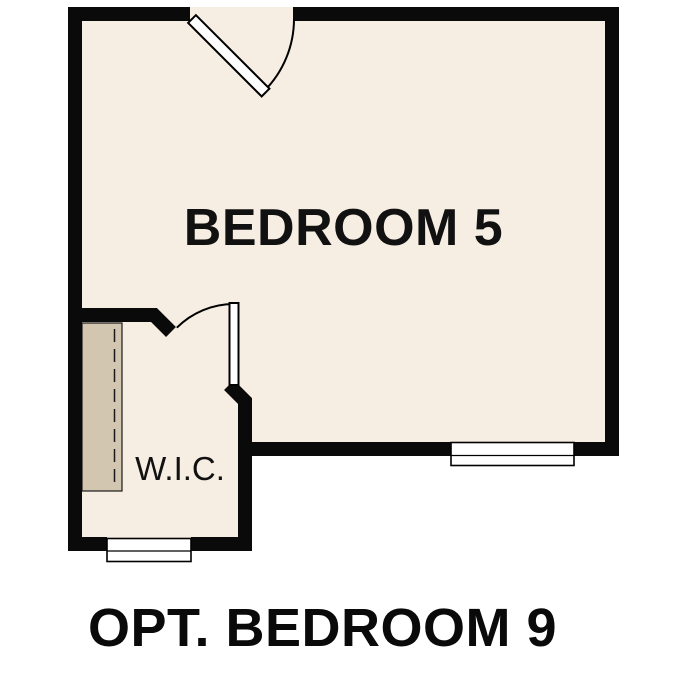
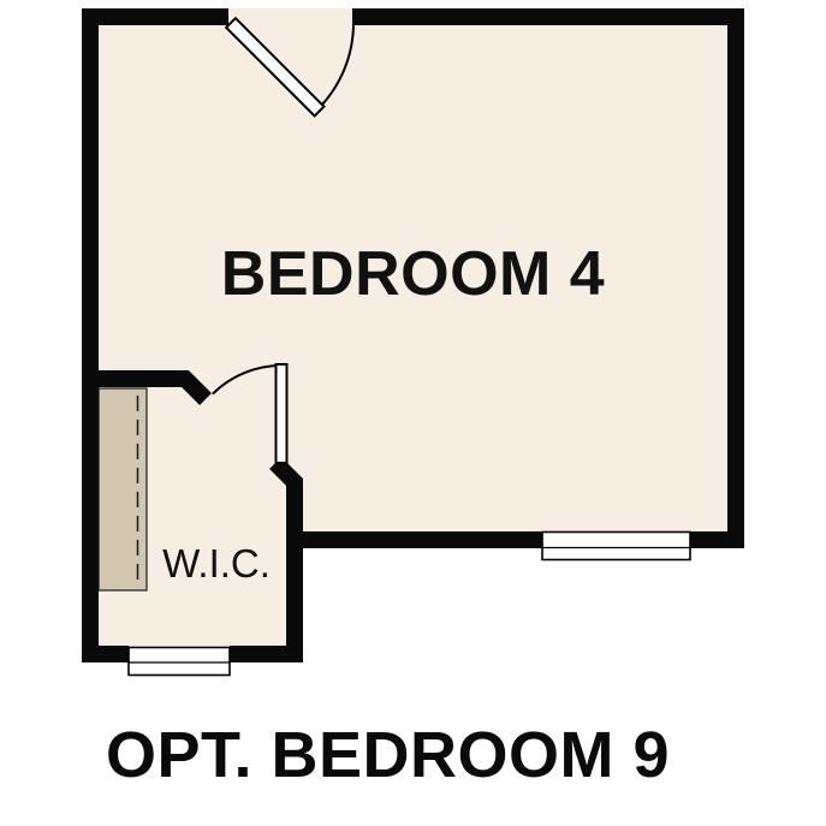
- BEDROOM 5
+ BEDROOM 4
  W.I.C.
  OPT. BEDROOM 9
